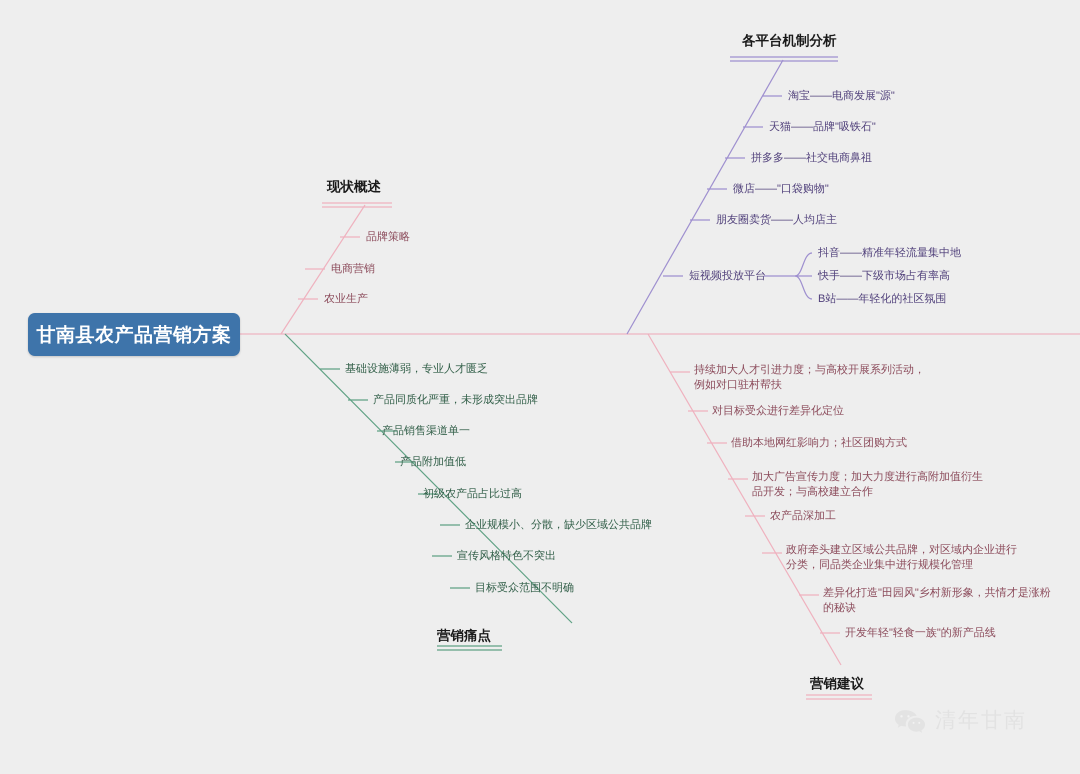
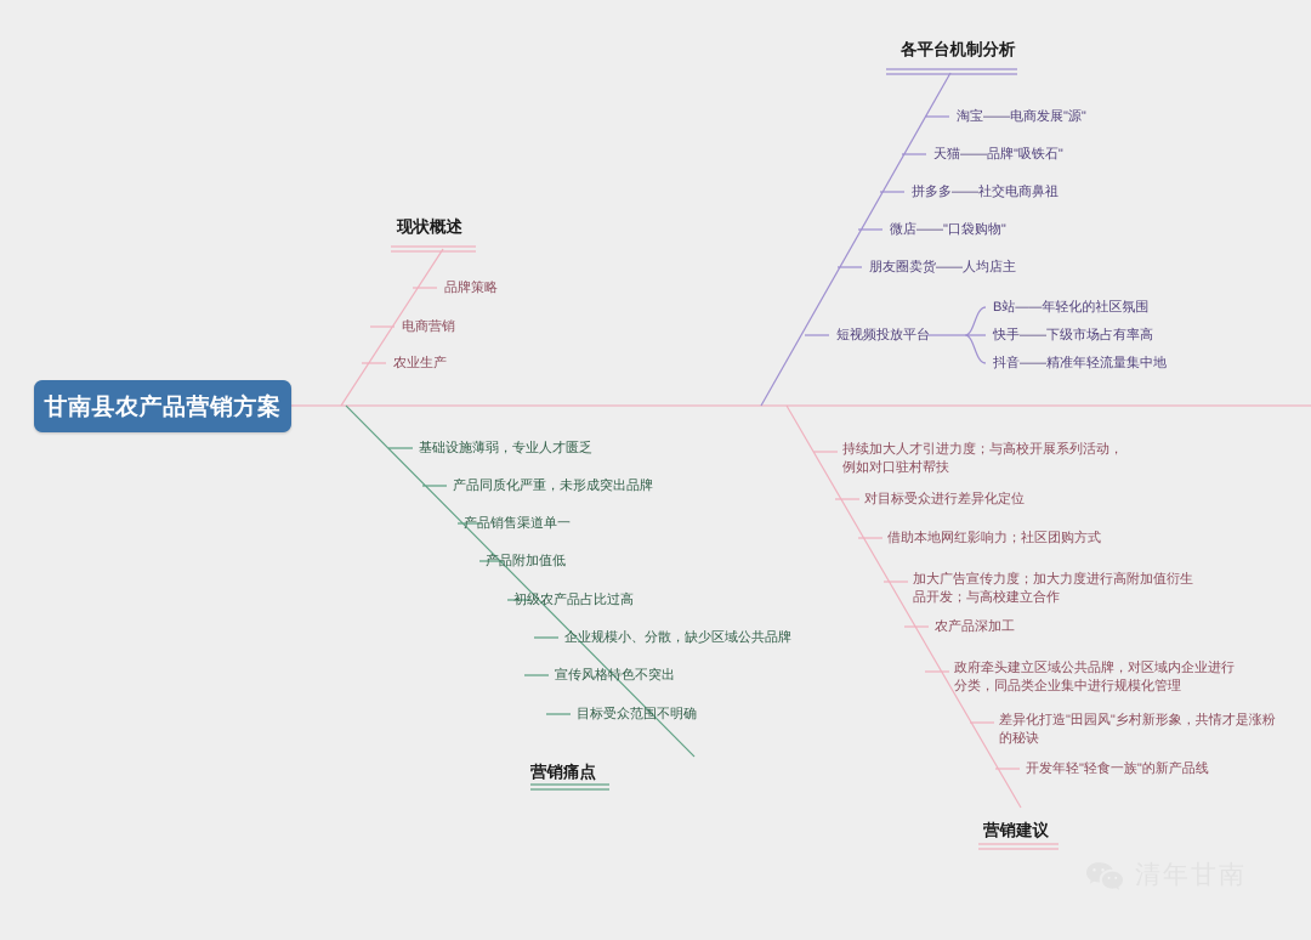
  甘南县农产品营销方案
  现状概述
  品牌策略
  电商营销
  农业生产
  各平台机制分析
  淘宝——电商发展"源"
  天猫——品牌"吸铁石"
  拼多多——社交电商鼻祖
  微店——"口袋购物"
  朋友圈卖货——人均店主
  短视频投放平台
- 抖音——精准年轻流量集中地
+ B站——年轻化的社区氛围
  快手——下级市场占有率高
- B站——年轻化的社区氛围
+ 抖音——精准年轻流量集中地
  营销痛点
  基础设施薄弱，专业人才匮乏
  产品同质化严重，未形成突出品牌
  产品销售渠道单一
  产品附加值低
  初级农产品占比过高
  企业规模小、分散，缺少区域公共品牌
  宣传风格特色不突出
  目标受众范围不明确
  营销建议
  持续加大人才引进力度；与高校开展系列活动，
  例如对口驻村帮扶
  对目标受众进行差异化定位
  借助本地网红影响力；社区团购方式
  加大广告宣传力度；加大力度进行高附加值衍生
  品开发；与高校建立合作
  农产品深加工
  政府牵头建立区域公共品牌，对区域内企业进行
  分类，同品类企业集中进行规模化管理
  差异化打造"田园风"乡村新形象，共情才是涨粉
  的秘诀
  开发年轻"轻食一族"的新产品线
